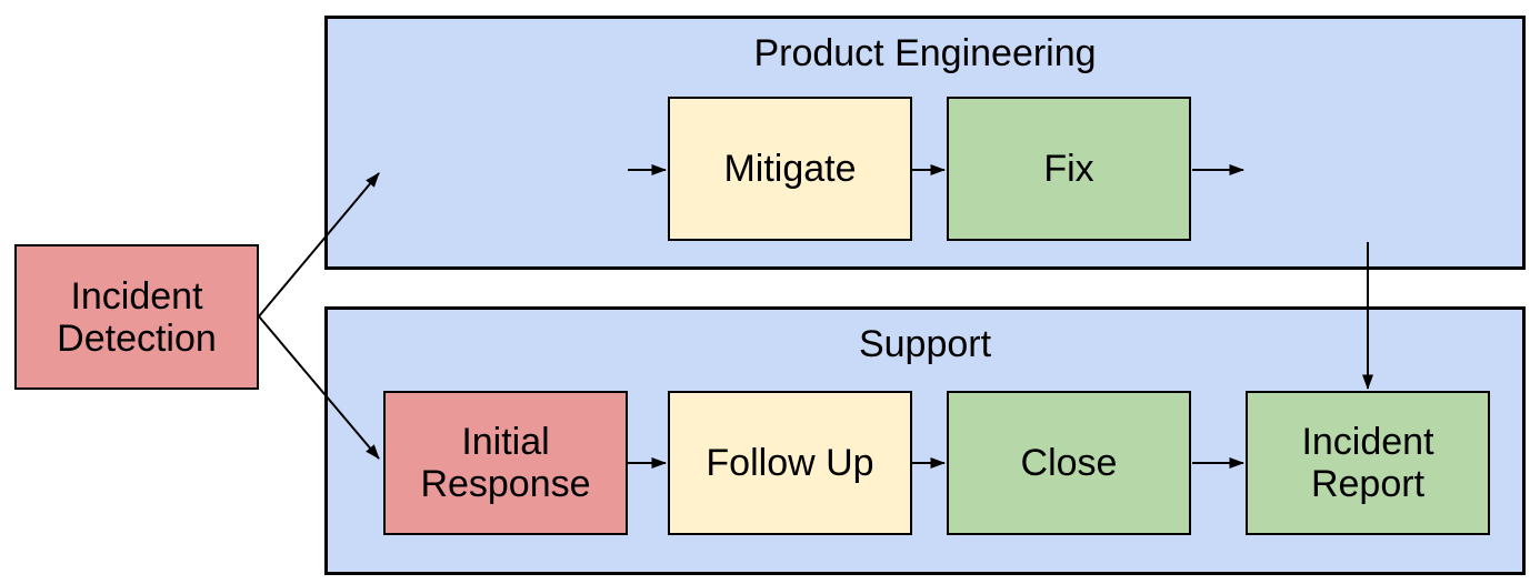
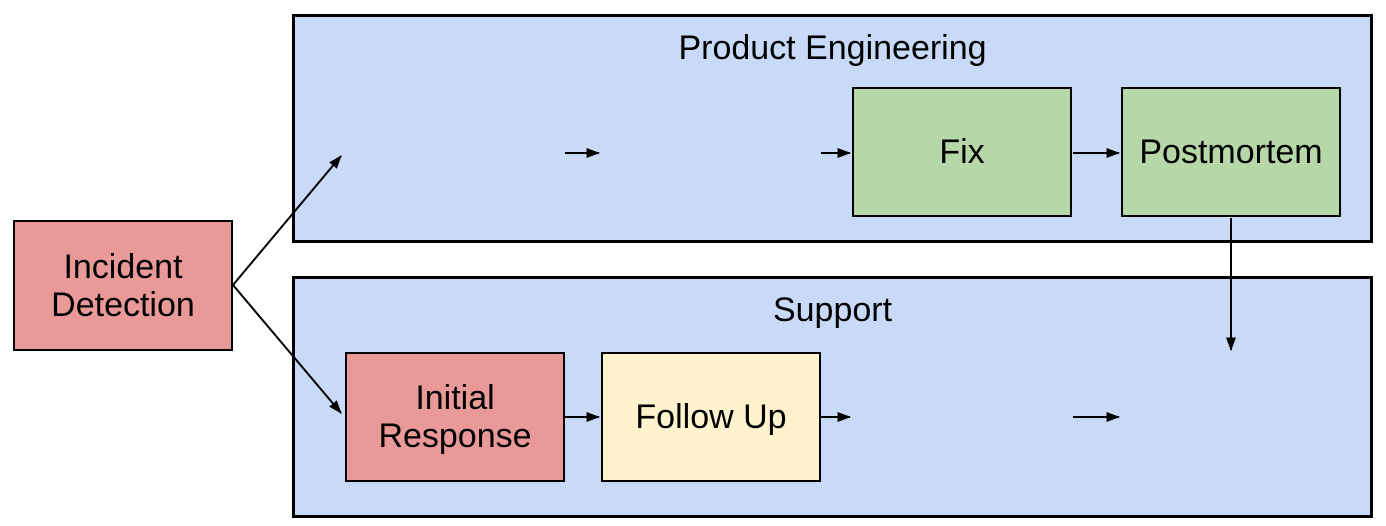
  Product Engineering
- Mitigate
  Fix
+ Postmortem
  Support
  Initial Response
  Follow Up
- Close
- Incident Report
  Incident Detection
